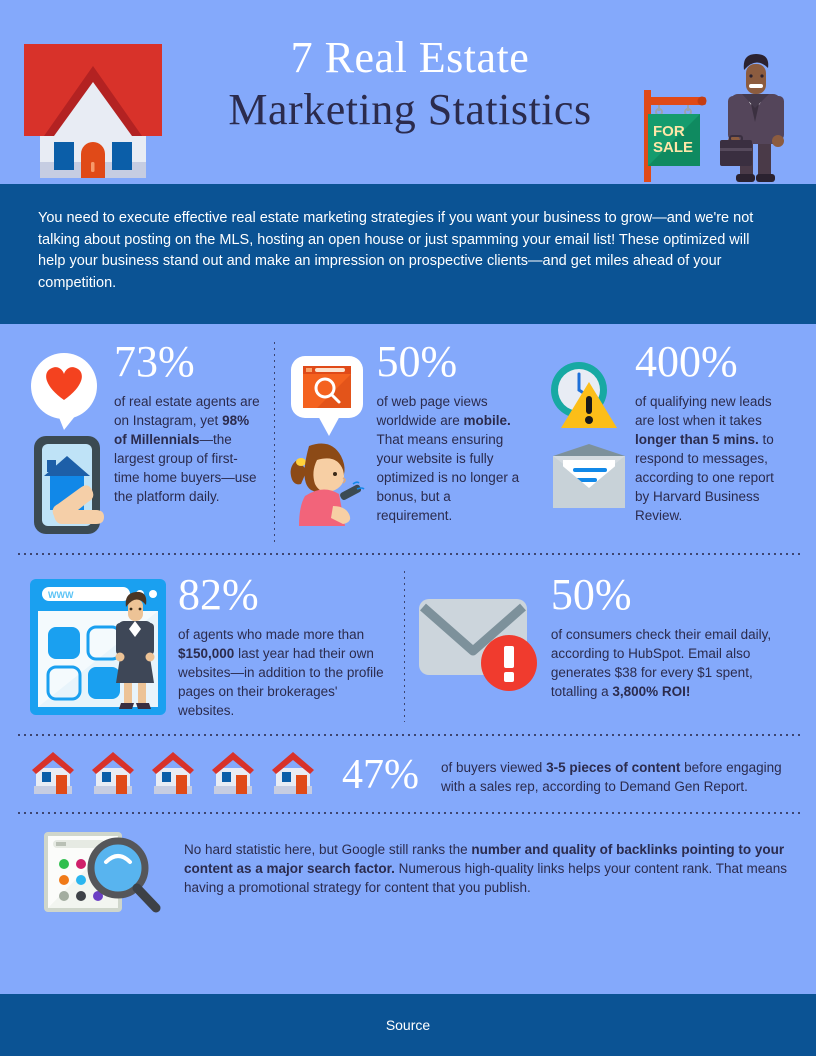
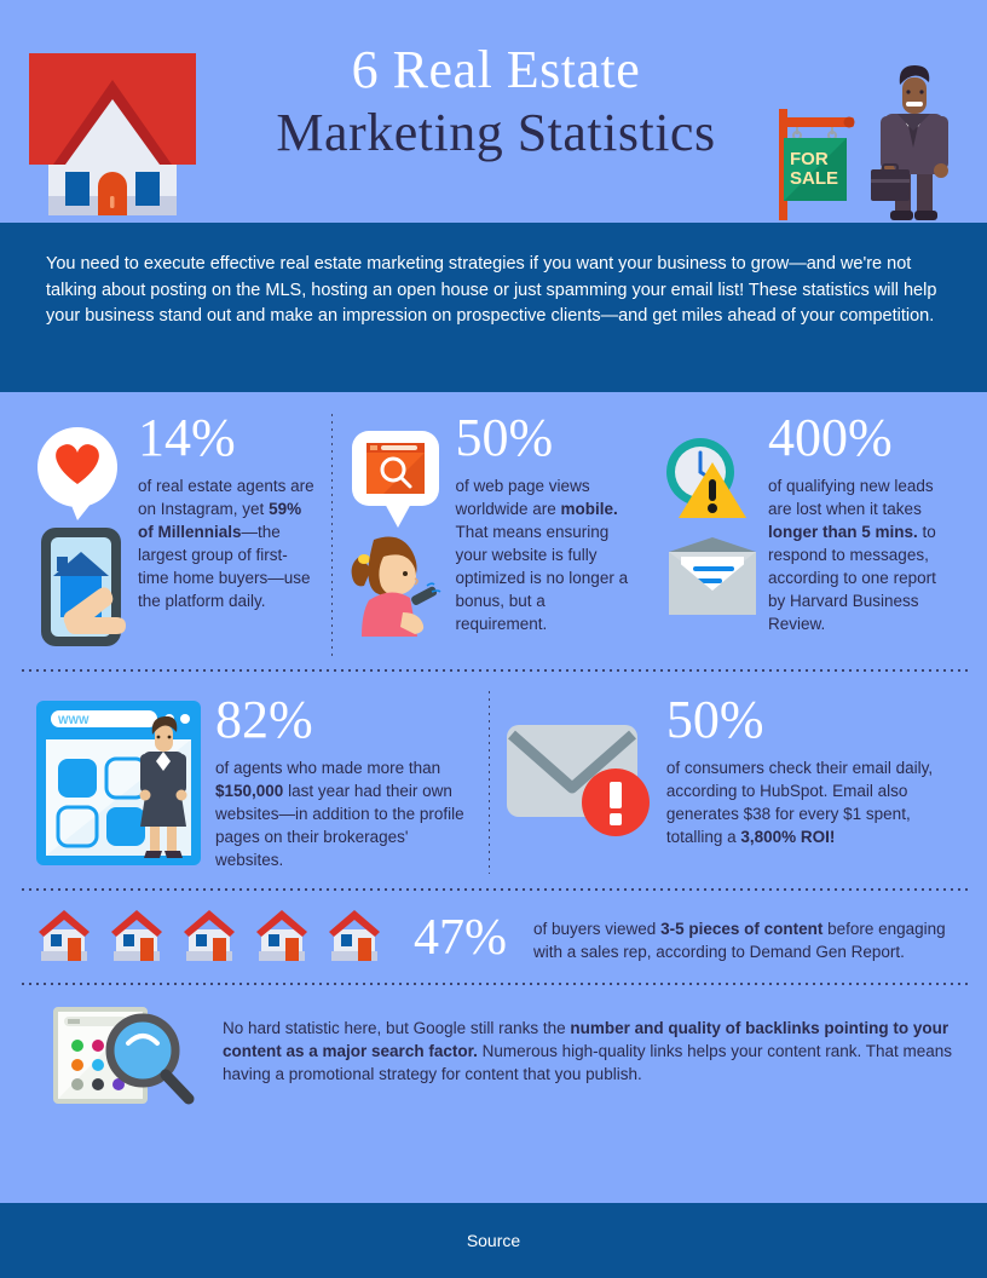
- 7 Real Estate
+ 6 Real Estate
  Marketing Statistics
  FOR
  SALE
- You need to execute effective real estate marketing strategies if you want your business to grow—and we're not talking about posting on the MLS, hosting an open house or just spamming your email list! These optimized will help your business stand out and make an impression on prospective clients—and get miles ahead of your competition.
+ You need to execute effective real estate marketing strategies if you want your business to grow—and we're not talking about posting on the MLS, hosting an open house or just spamming your email list! These statistics will help your business stand out and make an impression on prospective clients—and get miles ahead of your competition.
- 73%
+ 14%
- of real estate agents are on Instagram, yet 98% of Millennials—the largest group of first-time home buyers—use the platform daily.
+ of real estate agents are on Instagram, yet 59% of Millennials—the largest group of first-time home buyers—use the platform daily.
  50%
  of web page views worldwide are mobile. That means ensuring your website is fully optimized is no longer a bonus, but a requirement.
  400%
  of qualifying new leads are lost when it takes longer than 5 mins. to respond to messages, according to one report by Harvard Business Review.
  WWW
  82%
  of agents who made more than $150,000 last year had their own websites—in addition to the profile pages on their brokerages' websites.
  50%
  of consumers check their email daily, according to HubSpot. Email also generates $38 for every $1 spent, totalling a 3,800% ROI!
  47%
  of buyers viewed 3-5 pieces of content before engaging with a sales rep, according to Demand Gen Report.
  No hard statistic here, but Google still ranks the number and quality of backlinks pointing to your content as a major search factor. Numerous high-quality links helps your content rank. That means having a promotional strategy for content that you publish.
  Source
